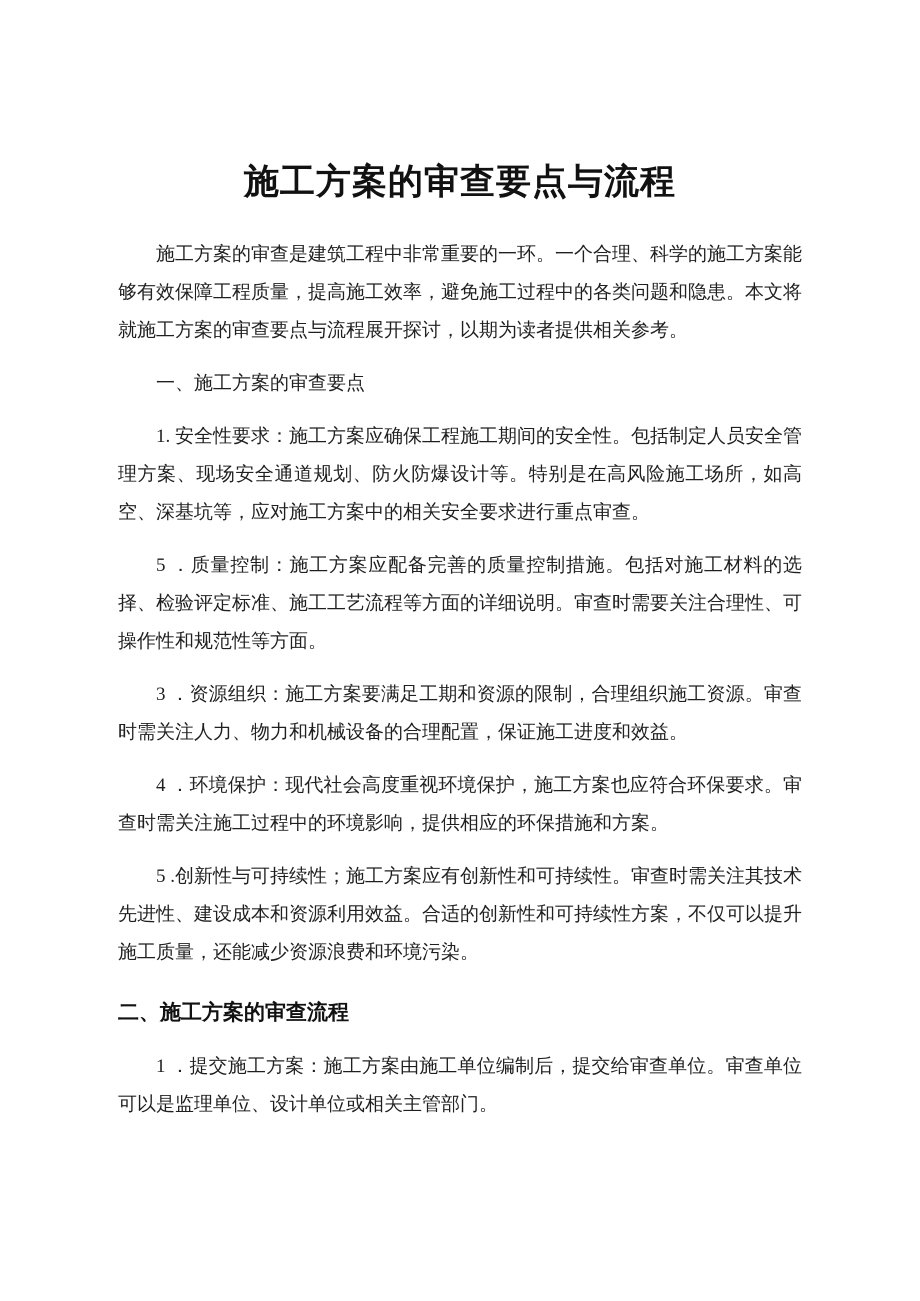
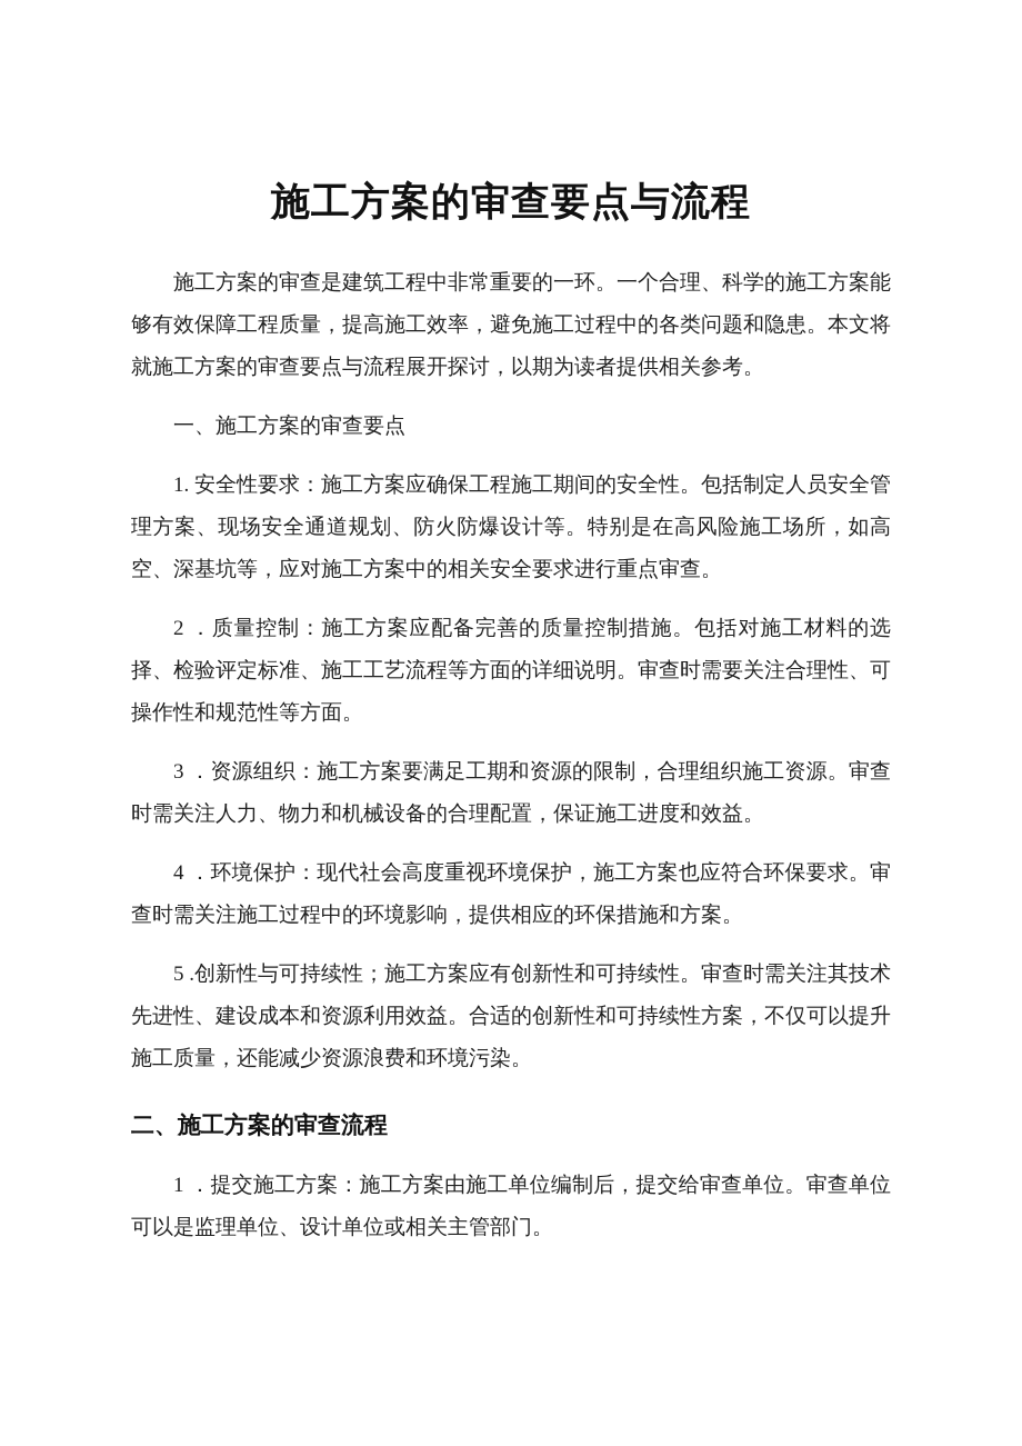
  施工方案的审查要点与流程
  施工方案的审查是建筑工程中非常重要的一环。一个合理、科学的施工方案能够有效保障工程质量，提高施工效率，避免施工过程中的各类问题和隐患。本文将就施工方案的审查要点与流程展开探讨，以期为读者提供相关参考。
  一、施工方案的审查要点
  1. 安全性要求：施工方案应确保工程施工期间的安全性。包括制定人员安全管理方案、现场安全通道规划、防火防爆设计等。特别是在高风险施工场所，如高空、深基坑等，应对施工方案中的相关安全要求进行重点审查。
- 5 ．质量控制：施工方案应配备完善的质量控制措施。包括对施工材料的选择、检验评定标准、施工工艺流程等方面的详细说明。审查时需要关注合理性、可操作性和规范性等方面。
+ 2 ．质量控制：施工方案应配备完善的质量控制措施。包括对施工材料的选择、检验评定标准、施工工艺流程等方面的详细说明。审查时需要关注合理性、可操作性和规范性等方面。
  3 ．资源组织：施工方案要满足工期和资源的限制，合理组织施工资源。审查时需关注人力、物力和机械设备的合理配置，保证施工进度和效益。
  4 ．环境保护：现代社会高度重视环境保护，施工方案也应符合环保要求。审查时需关注施工过程中的环境影响，提供相应的环保措施和方案。
  5 .创新性与可持续性；施工方案应有创新性和可持续性。审查时需关注其技术先进性、建设成本和资源利用效益。合适的创新性和可持续性方案，不仅可以提升施工质量，还能减少资源浪费和环境污染。
  二、施工方案的审查流程
  1 ．提交施工方案：施工方案由施工单位编制后，提交给审查单位。审查单位可以是监理单位、设计单位或相关主管部门。
